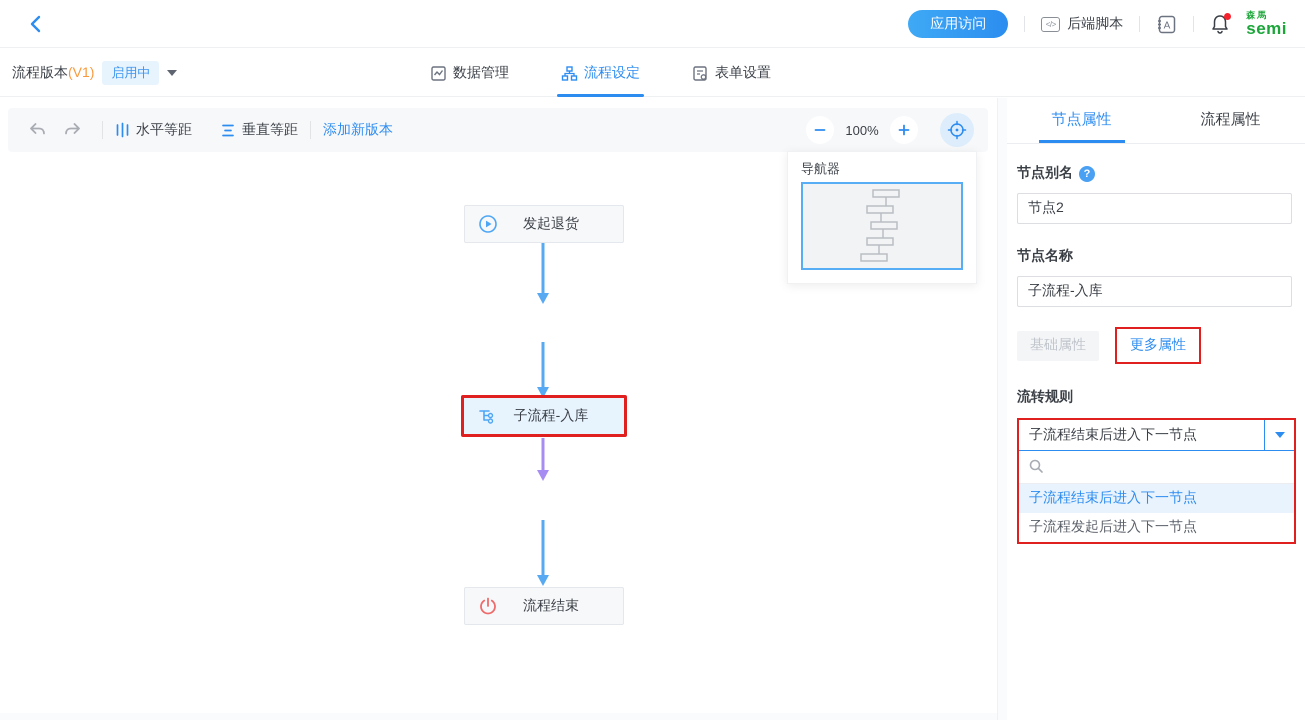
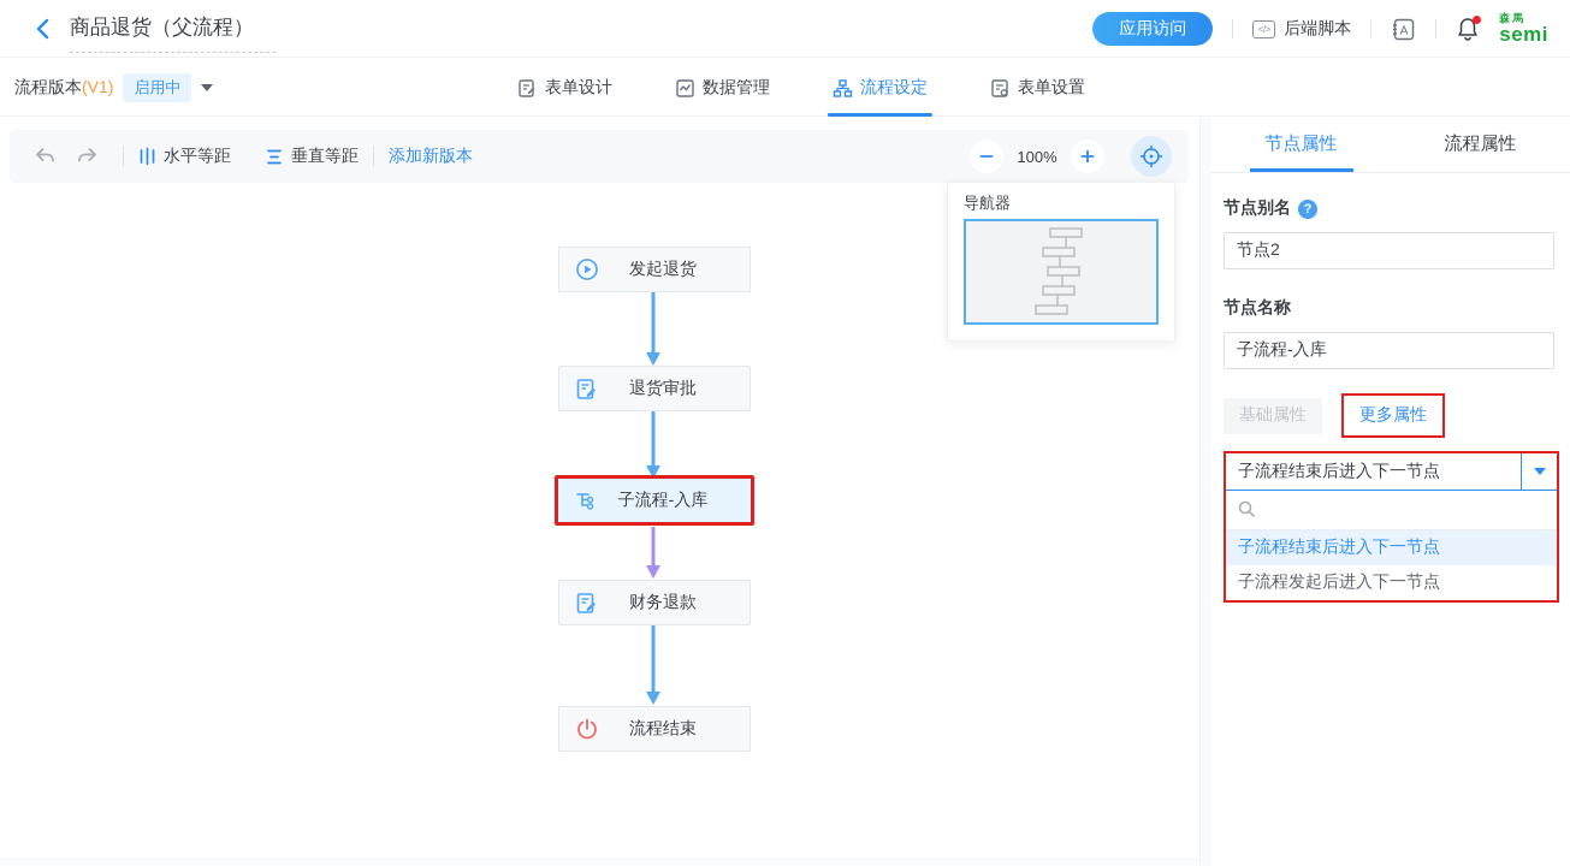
+ 商品退货（父流程）
  应用访问
  </>
  后端脚本
  A
  森馬
  semi
  流程版本(V1)
  启用中
+ 表单设计
  数据管理
  流程设定
  表单设置
  水平等距
  垂直等距
  添加新版本
  100%
  导航器
  发起退货
+ 退货审批
  子流程-入库
+ 财务退款
  流程结束
  节点属性
  流程属性
  节点别名
  ?
  节点2
  节点名称
  子流程-入库
  基础属性
  更多属性
- 流转规则
  子流程结束后进入下一节点
  子流程结束后进入下一节点
  子流程发起后进入下一节点
